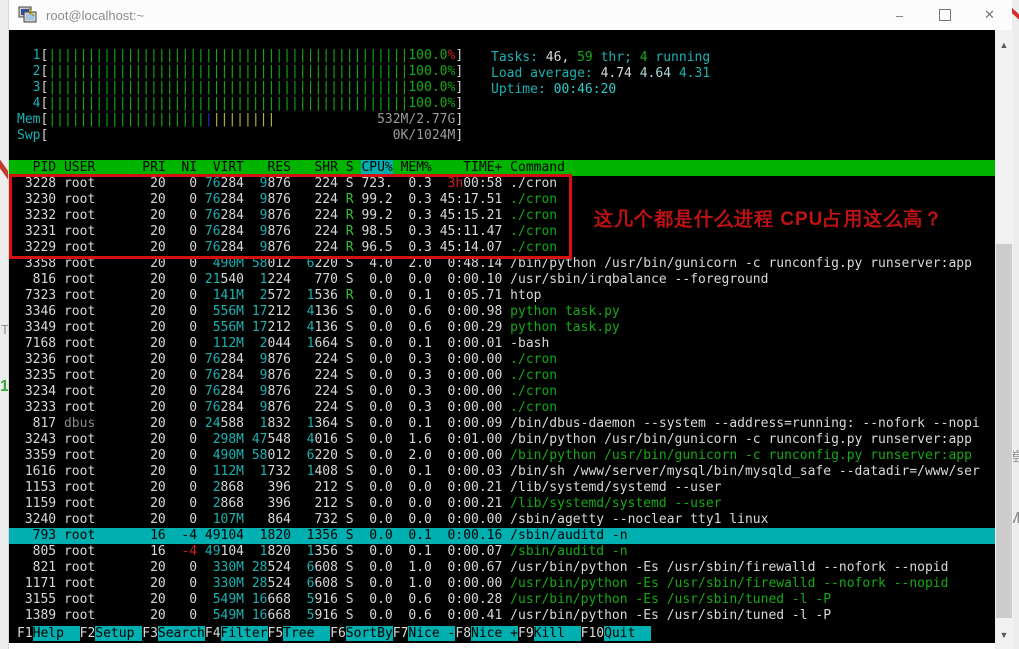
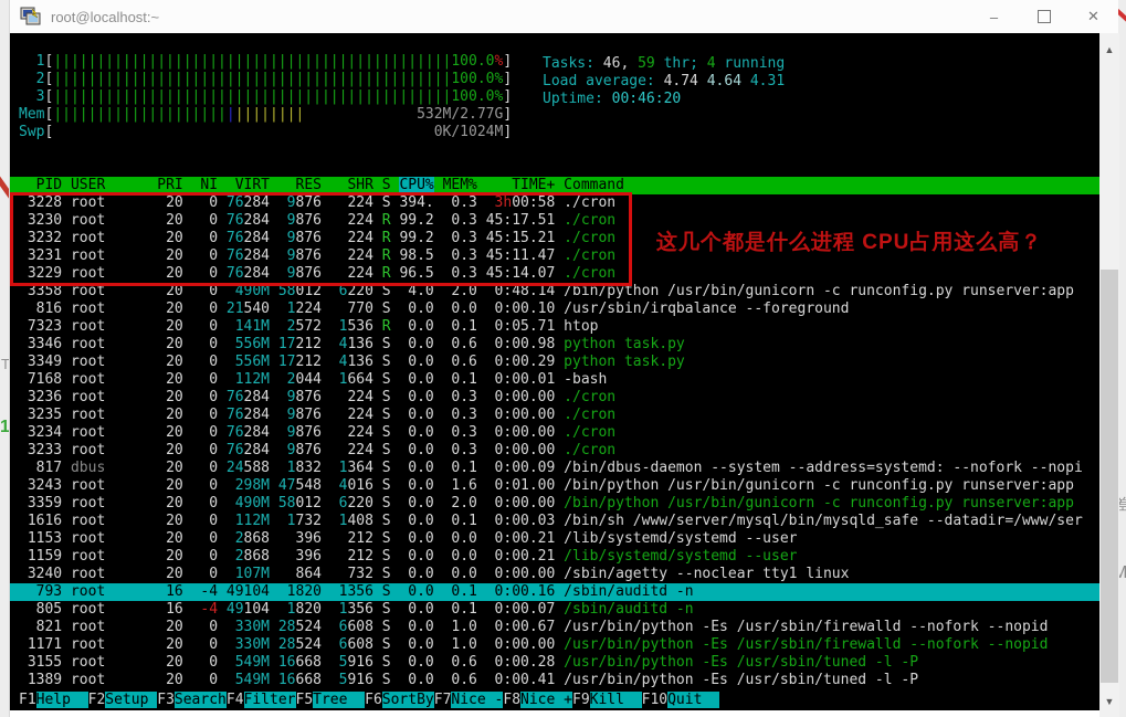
  T
  1
  差
  M
  root@localhost:~
  –
  ✕
  1[||||||||||||||||||||||||||||||||||||||||||||||100.0%]
  2[||||||||||||||||||||||||||||||||||||||||||||||100.0%]
  3[||||||||||||||||||||||||||||||||||||||||||||||100.0%]
- 4[||||||||||||||||||||||||||||||||||||||||||||||100.0%]
  Mem[||||||||||||||||||||||||||||| 532M/2.77G]
  Swp[ 0K/1024M]
  Tasks: 46, 59 thr; 4 running
  Load average: 4.74 4.64 4.31
  Uptime: 00:46:20
  PID USER PRI NI VIRT RES SHR S CPU% MEM% TIME+ Command
- 3228 root 20 0 76284 9876 224 S 723. 0.3 3h00:58 ./cron
+ 3228 root 20 0 76284 9876 224 S 394. 0.3 3h00:58 ./cron
  3230 root 20 0 76284 9876 224 R 99.2 0.3 45:17.51 ./cron
  3232 root 20 0 76284 9876 224 R 99.2 0.3 45:15.21 ./cron
  3231 root 20 0 76284 9876 224 R 98.5 0.3 45:11.47 ./cron
  3229 root 20 0 76284 9876 224 R 96.5 0.3 45:14.07 ./cron
  3358 root 20 0 490M 58012 6220 S 4.0 2.0 0:48.14 /bin/python /usr/bin/gunicorn -c runconfig.py runserver:app
  816 root 20 0 21540 1224 770 S 0.0 0.0 0:00.10 /usr/sbin/irqbalance --foreground
  7323 root 20 0 141M 2572 1536 R 0.0 0.1 0:05.71 htop
  3346 root 20 0 556M 17212 4136 S 0.0 0.6 0:00.98 python task.py
  3349 root 20 0 556M 17212 4136 S 0.0 0.6 0:00.29 python task.py
  7168 root 20 0 112M 2044 1664 S 0.0 0.1 0:00.01 -bash
  3236 root 20 0 76284 9876 224 S 0.0 0.3 0:00.00 ./cron
  3235 root 20 0 76284 9876 224 S 0.0 0.3 0:00.00 ./cron
  3234 root 20 0 76284 9876 224 S 0.0 0.3 0:00.00 ./cron
  3233 root 20 0 76284 9876 224 S 0.0 0.3 0:00.00 ./cron
- 817 dbus 20 0 24588 1832 1364 S 0.0 0.1 0:00.09 /bin/dbus-daemon --system --address=running: --nofork --nopi
+ 817 dbus 20 0 24588 1832 1364 S 0.0 0.1 0:00.09 /bin/dbus-daemon --system --address=systemd: --nofork --nopi
  3243 root 20 0 298M 47548 4016 S 0.0 1.6 0:01.00 /bin/python /usr/bin/gunicorn -c runconfig.py runserver:app
  3359 root 20 0 490M 58012 6220 S 0.0 2.0 0:00.00 /bin/python /usr/bin/gunicorn -c runconfig.py runserver:app
  1616 root 20 0 112M 1732 1408 S 0.0 0.1 0:00.03 /bin/sh /www/server/mysql/bin/mysqld_safe --datadir=/www/ser
  1153 root 20 0 2868 396 212 S 0.0 0.0 0:00.21 /lib/systemd/systemd --user
  1159 root 20 0 2868 396 212 S 0.0 0.0 0:00.21 /lib/systemd/systemd --user
  3240 root 20 0 107M 864 732 S 0.0 0.0 0:00.00 /sbin/agetty --noclear tty1 linux
  793 root 16 -4 49104 1820 1356 S 0.0 0.1 0:00.16 /sbin/auditd -n
  805 root 16 -4 49104 1820 1356 S 0.0 0.1 0:00.07 /sbin/auditd -n
  821 root 20 0 330M 28524 6608 S 0.0 1.0 0:00.67 /usr/bin/python -Es /usr/sbin/firewalld --nofork --nopid
  1171 root 20 0 330M 28524 6608 S 0.0 1.0 0:00.00 /usr/bin/python -Es /usr/sbin/firewalld --nofork --nopid
  3155 root 20 0 549M 16668 5916 S 0.0 0.6 0:00.28 /usr/bin/python -Es /usr/sbin/tuned -l -P
  1389 root 20 0 549M 16668 5916 S 0.0 0.6 0:00.41 /usr/bin/python -Es /usr/sbin/tuned -l -P
  F1Help F2Setup F3SearchF4FilterF5Tree F6SortByF7Nice -F8Nice +F9Kill F10Quit
  ▲
  ▼
  这几个都是什么进程 CPU占用这么高？
